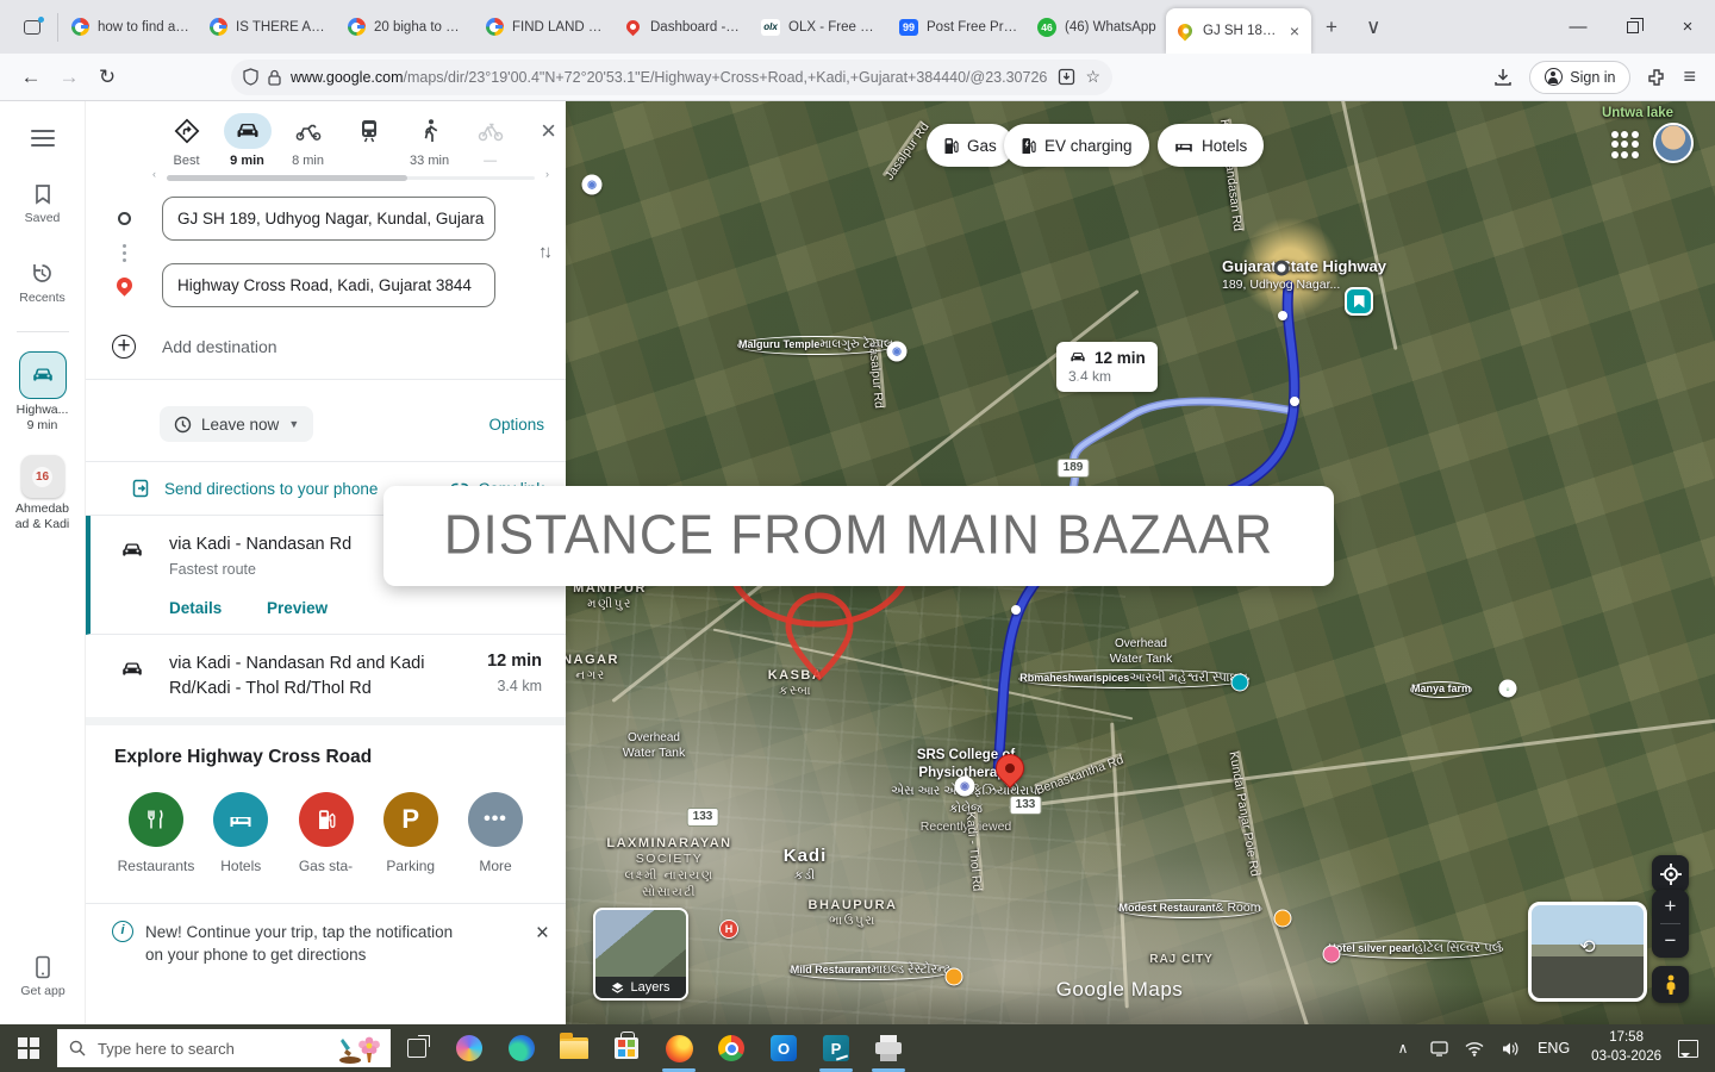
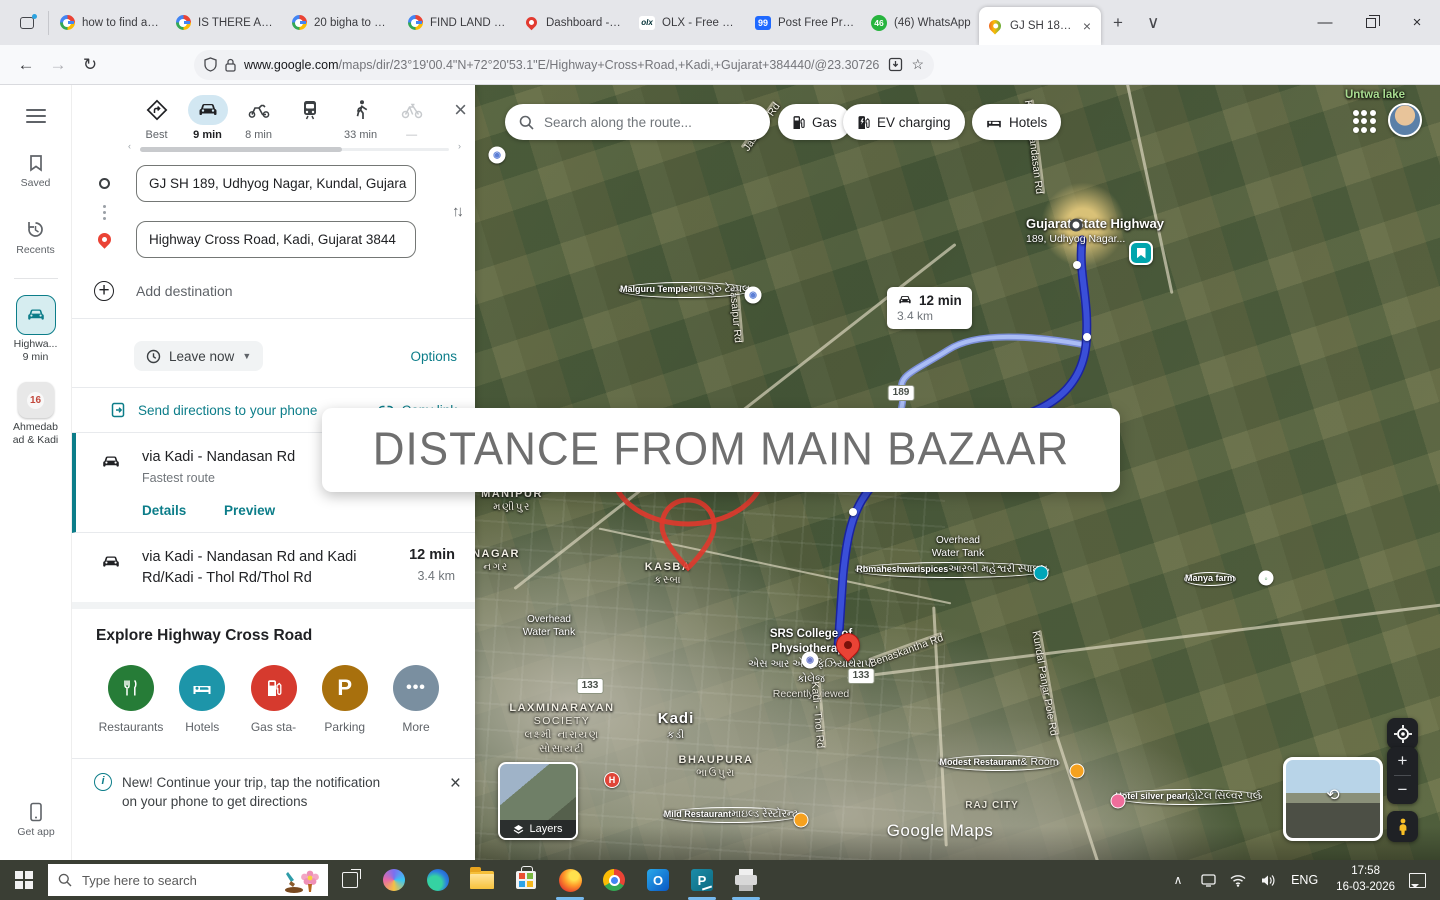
  how to find ana
  IS THERE ANY
  20 bigha to acr
  FIND LAND BU
  Dashboard - D
  olx
  OLX - Free cla
  99
  Post Free Prop
  46
  (46) WhatsApp
  GJ SH 189,
  ×
  +
  ∨
  —
  ×
  ←
  →
  ↻
  www.google.com/maps/dir/23°19'00.4"N+72°20'53.1"E/Highway+Cross+Road,+Kadi,+Gujarat+384440/@23.30726
  ☆
- Sign in
- ≡
  Saved
  Recents
  Highwa...
  9 min
  16
  Ahmedab
  ad & Kadi
  Get app
  Best
  9 min
  8 min
  33 min
  —
  ×
  ‹
  ›
  GJ SH 189, Udhyog Nagar, Kundal, Gujara
  Highway Cross Road, Kadi, Gujarat 3844
  ↑↓
  +
  Add destination
  Leave now
  ▼
  Options
  Send directions to your phone
  via Kadi - Nandasan Rd
  Fastest route
  Details Preview
  via Kadi - Nandasan Rd and Kadi Rd/Kadi - Thol Rd/Thol Rd
  12 min
  3.4 km
  Explore Highway Cross Road
  Restaurants
  Hotels
  Gas sta-
  P
  Parking
  •••
  More
  i
  New! Continue your trip, tap the notification
  on your phone to get directions
  ×
+ Search along the route...
  Gas
  EV charging
  Hotels
  12 min
  3.4 km
  SRS College
  Physiothera
  એસ આર એ ફિઝિયોથેરાપી
  કોલેજ
  Recently viewed
  +
  −
  ⟲
  Layers
  Untwa lake
  Gujaratate Highway
  189, Udhyog Nagar...
  Malguru Temple
  માલગુરુ ટેમ્પ
  189
  MANIPUR
  મણીપુર
  NAGAR
  નગર
  KASB
  કસ્બા
  Overhead
  Water Tank
  Rbmaheshwarispices
  આરબી મહેશ્વરી સ્પા
  Manya farm
  Overhead
  Water Tank
  133
  133
  Kadi
  કડી
  LAXMINARAYAN
  SOCIETY
  લક્ષ્મી નારાયણ
  સોસાયટી
  BHAUPURA
  ભાઉપુરા
  Modest Restaurant
  & Room
  otel silver pearl
  હોટેલ સિલ્વર પર્લ
  Mild Restaurant
  માઇલ્ડ રેસ્ટોરન્
  RAJ CITY
  Google Maps
  ◉
  ◉
  ◦
  ◉
  H
  DISTANCE FROM MAIN BAZAAR
  Type here to search
  O
  P
  ∧
  ENG
  17:58
- 03-03-2026
+ 16-03-2026
